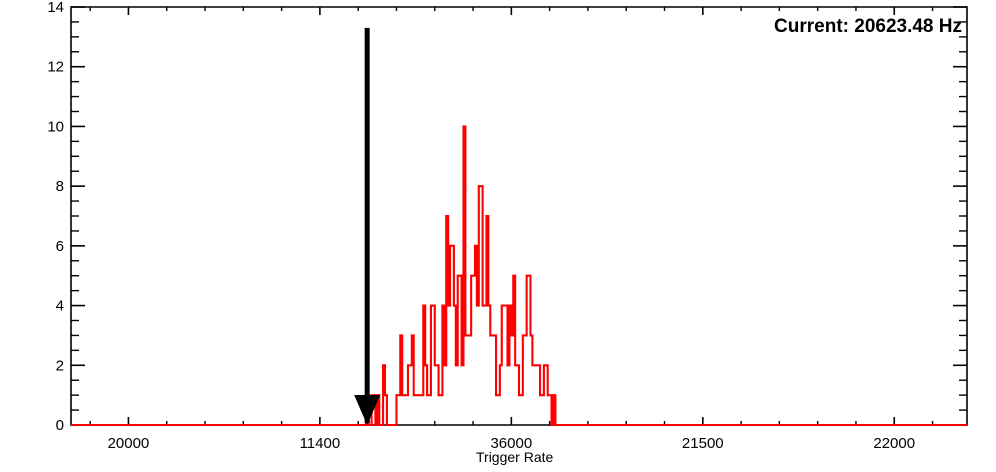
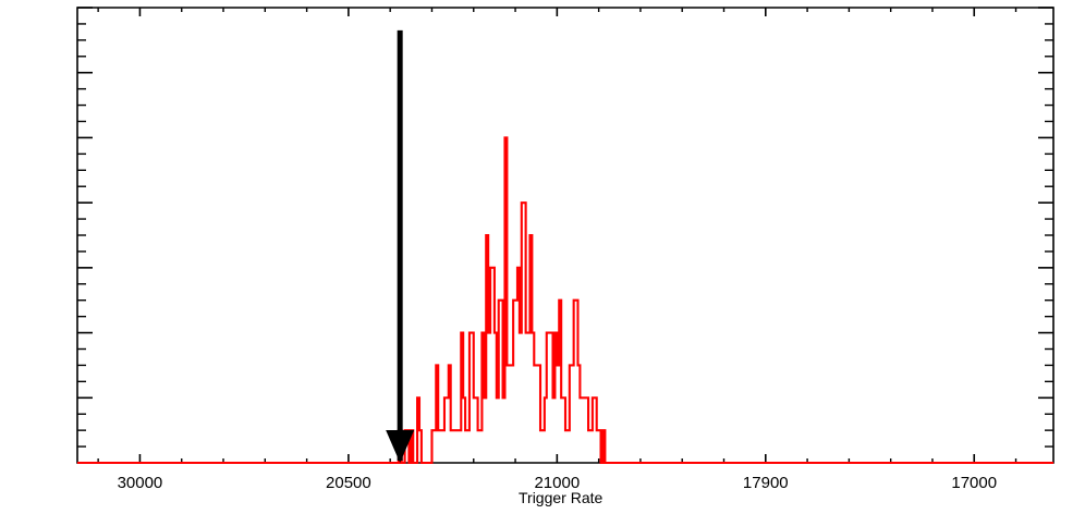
- 20000
+ 30000
- 11400
+ 20500
- 36000
+ 21000
- 21500
+ 17900
- 22000
+ 17000
- 0
- 2
- 4
- 6
- 8
- 10
- 12
- 14
- Current: 20623.48 Hz
  Trigger Rate
